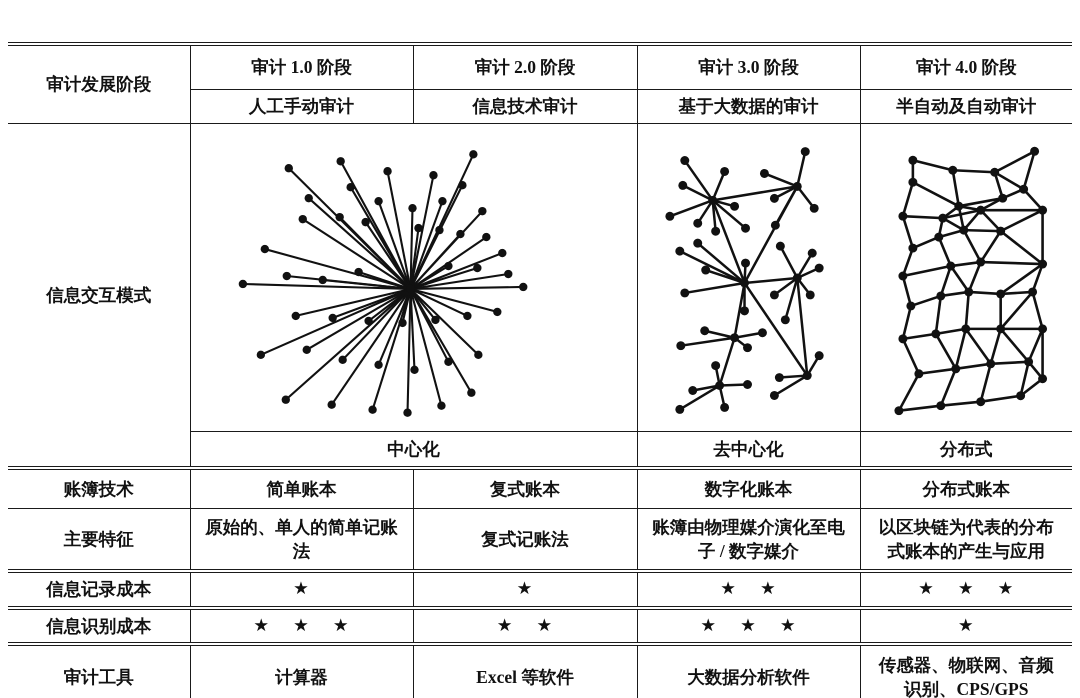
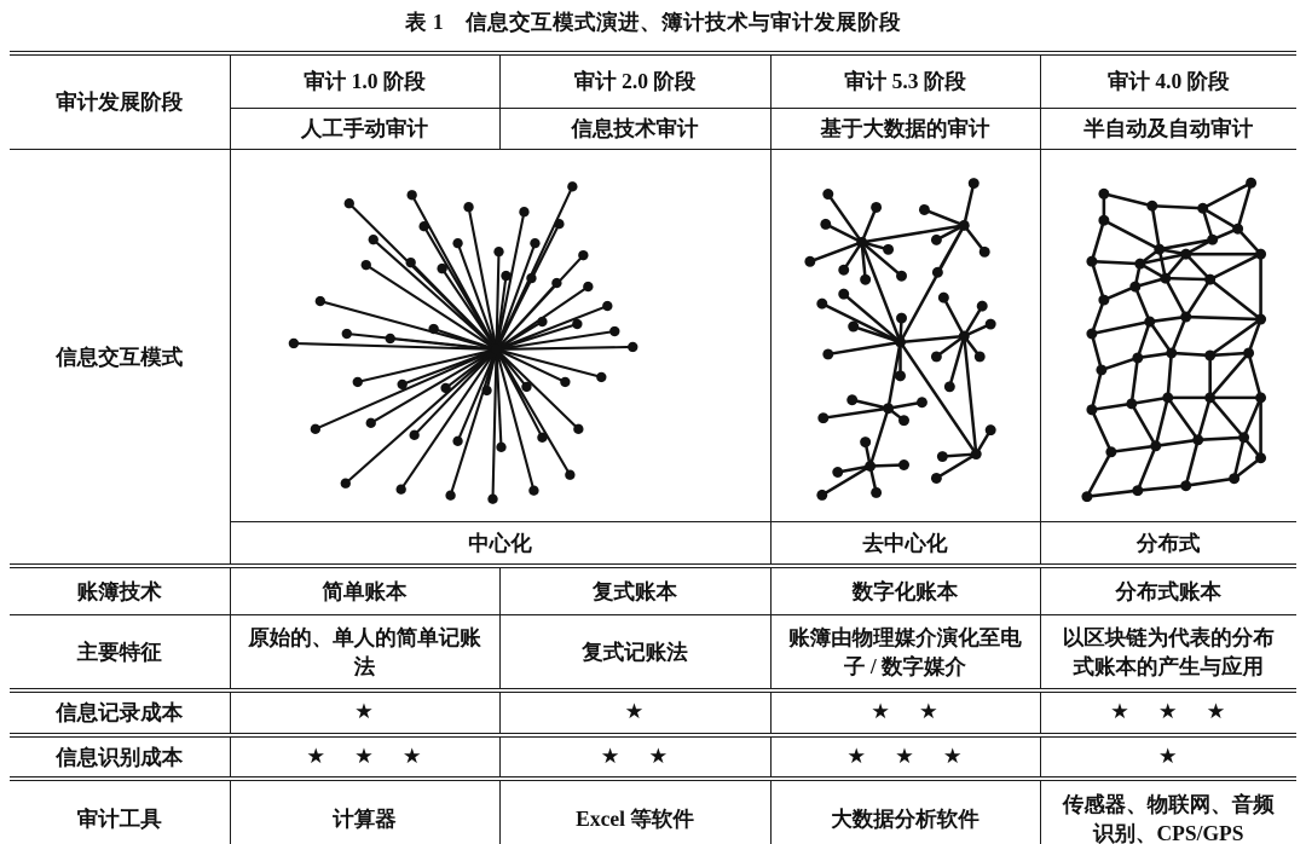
+ 表 1 信息交互模式演进、簿计技术与审计发展阶段
- 审计发展阶段	审计 1.0 阶段	审计 2.0 阶段	审计 3.0 阶段	审计 4.0 阶段
+ 审计发展阶段	审计 1.0 阶段	审计 2.0 阶段	审计 5.3 阶段	审计 4.0 阶段
  人工手动审计	信息技术审计	基于大数据的审计	半自动及自动审计
  信息交互模式
  中心化	去中心化	分布式
  账簿技术	简单账本	复式账本	数字化账本	分布式账本
  主要特征	原始的、单人的简单记账法	复式记账法	账簿由物理媒介演化至电子 / 数字媒介	以区块链为代表的分布式账本的产生与应用
  信息记录成本	★	★	★ ★	★ ★ ★
  信息识别成本	★ ★ ★	★ ★	★ ★ ★	★
  审计工具	计算器	Excel 等软件	大数据分析软件	传感器、物联网、音频识别、CPS/GPS
